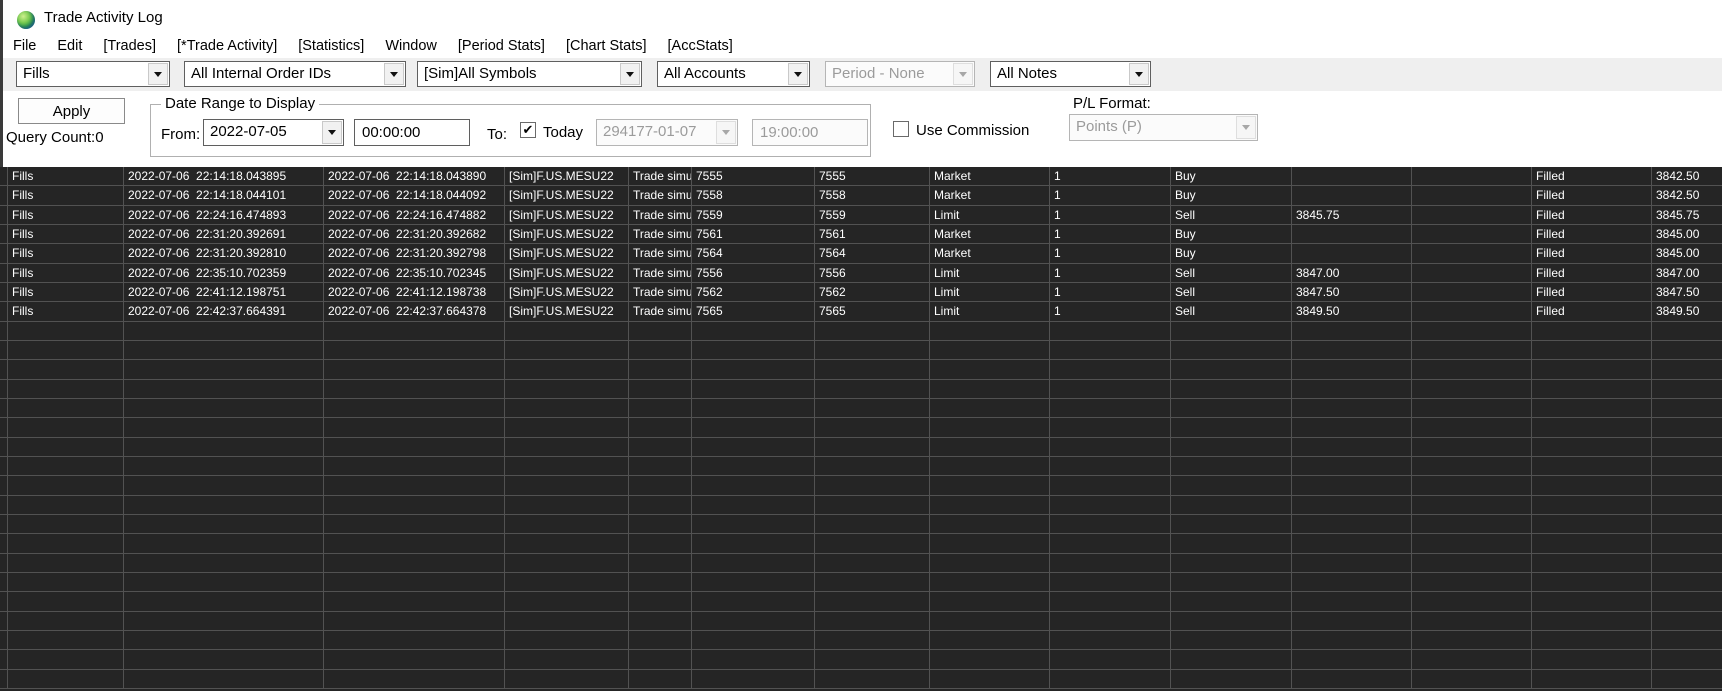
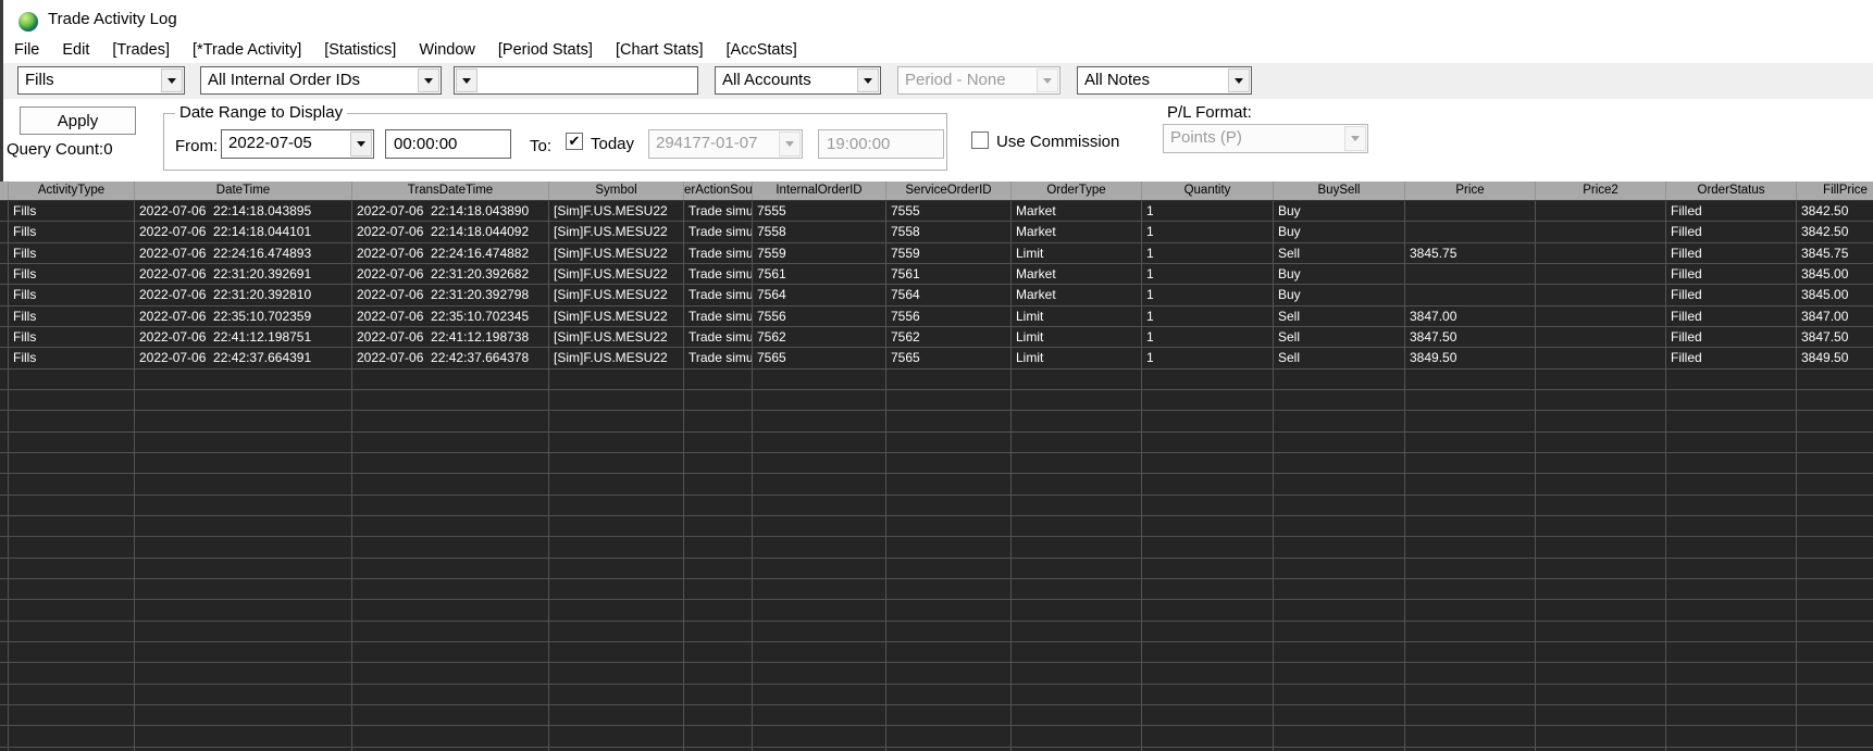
  Trade Activity Log
  File
  Edit
  [Trades]
  [*Trade Activity]
  [Statistics]
  Window
  [Period Stats]
  [Chart Stats]
  [AccStats]
  Fills
  All Internal Order IDs
- [Sim]All Symbols
  All Accounts
  Period - None
  All Notes
  Apply
  Query Count:0
  Date Range to Display
  From:
  2022-07-05
  00:00:00
  To:
  ✔
  Today
  294177-01-07
  19:00:00
  Use Commission
  P/L Format:
  Points (P)
+ ActivityType
+ DateTime
+ TransDateTime
+ Symbol
+ erActionSou
+ InternalOrderID
+ ServiceOrderID
+ OrderType
+ Quantity
+ BuySell
+ Price
+ Price2
+ OrderStatus
+ FillPrice
  Fills
  2022-07-06 22:14:18.043895
  2022-07-06 22:14:18.043890
  [Sim]F.US.MESU22
  Trade simu
  7555
  7555
  Market
  1
  Buy
  Filled
  3842.50
  Fills
  2022-07-06 22:14:18.044101
  2022-07-06 22:14:18.044092
  [Sim]F.US.MESU22
  Trade simu
  7558
  7558
  Market
  1
  Buy
  Filled
  3842.50
  Fills
  2022-07-06 22:24:16.474893
  2022-07-06 22:24:16.474882
  [Sim]F.US.MESU22
  Trade simu
  7559
  7559
  Limit
  1
  Sell
  3845.75
  Filled
  3845.75
  Fills
  2022-07-06 22:31:20.392691
  2022-07-06 22:31:20.392682
  [Sim]F.US.MESU22
  Trade simu
  7561
  7561
  Market
  1
  Buy
  Filled
  3845.00
  Fills
  2022-07-06 22:31:20.392810
  2022-07-06 22:31:20.392798
  [Sim]F.US.MESU22
  Trade simu
  7564
  7564
  Market
  1
  Buy
  Filled
  3845.00
  Fills
  2022-07-06 22:35:10.702359
  2022-07-06 22:35:10.702345
  [Sim]F.US.MESU22
  Trade simu
  7556
  7556
  Limit
  1
  Sell
  3847.00
  Filled
  3847.00
  Fills
  2022-07-06 22:41:12.198751
  2022-07-06 22:41:12.198738
  [Sim]F.US.MESU22
  Trade simu
  7562
  7562
  Limit
  1
  Sell
  3847.50
  Filled
  3847.50
  Fills
  2022-07-06 22:42:37.664391
  2022-07-06 22:42:37.664378
  [Sim]F.US.MESU22
  Trade simu
  7565
  7565
  Limit
  1
  Sell
  3849.50
  Filled
  3849.50
